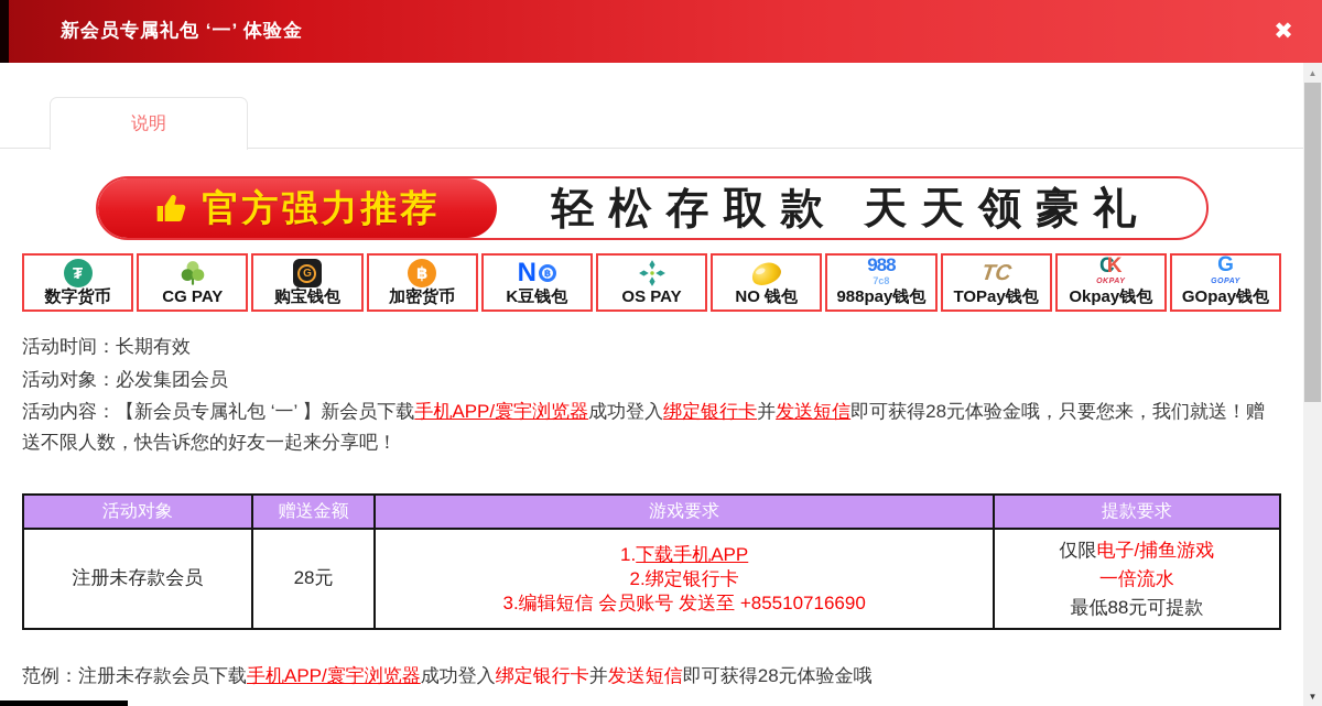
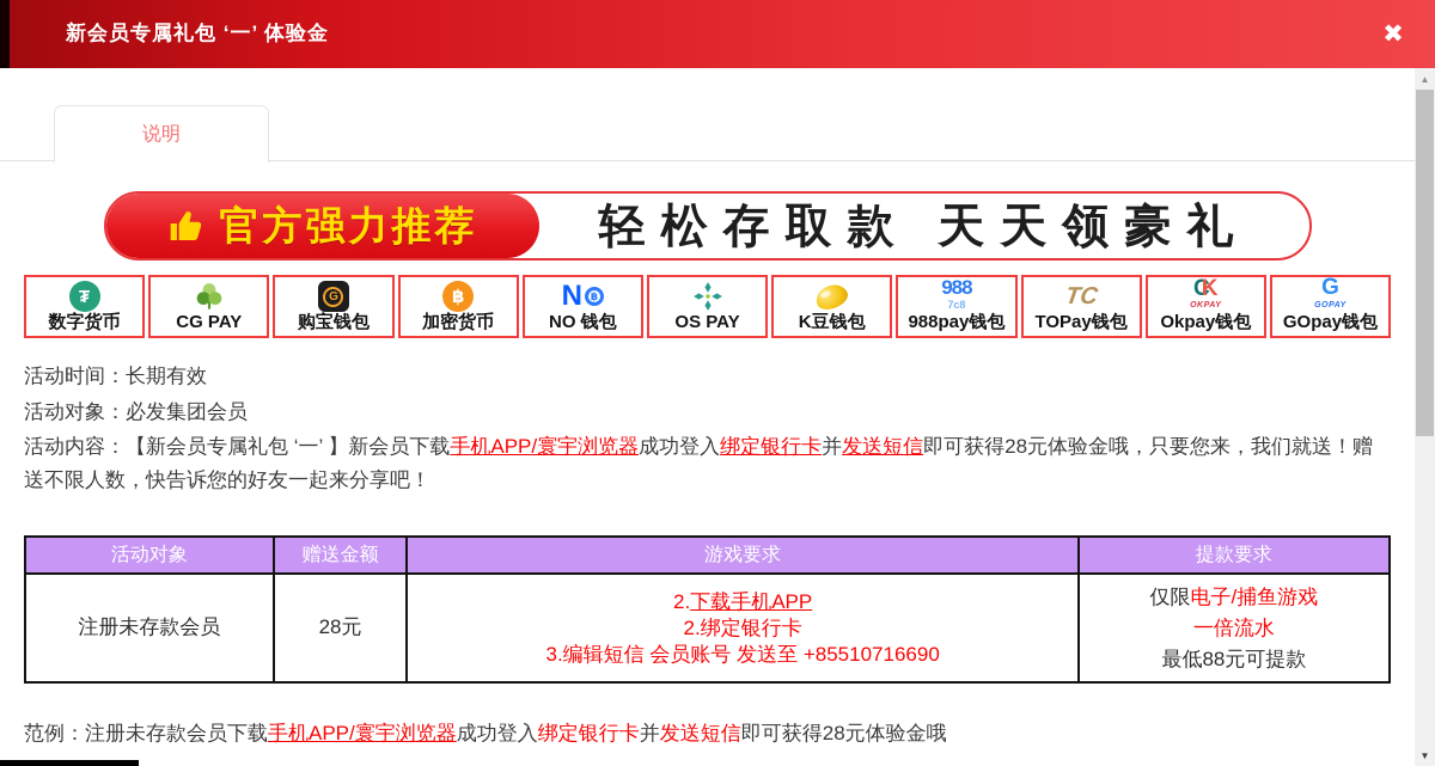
  新会员专属礼包 ‘一’ 体验金
  ✖
  说明
  官方强力推荐
  轻松存取款 天天领豪礼
  ₮
  数字货币
  CG PAY
  G
  购宝钱包
  ฿
  加密货币
  N
  ฿
- K豆钱包
+ NO 钱包
  OS PAY
- NO 钱包
+ K豆钱包
  988
  7c8
  988pay钱包
  TOPay钱包
  CK
  Okpay钱包
  G
  GOpay钱包
  活动时间：长期有效
  活动对象：必发集团会员
  活动内容：【新会员专属礼包 ‘一’ 】新会员下载手机APP/寰宇浏览器成功登入绑定银行卡并发送短信即可获得28元体验金哦，只要您来，我们就送！赠送不限人数，快告诉您的好友一起来分享吧！
  活动对象	赠送金额	游戏要求	提款要求
- 注册未存款会员	28元	1.下载手机APP 2.绑定银行卡 3.编辑短信 会员账号 发送至 +85510716690	仅限电子/捕鱼游戏 一倍流水 最低88元可提款
+ 注册未存款会员	28元	2.下载手机APP 2.绑定银行卡 3.编辑短信 会员账号 发送至 +85510716690	仅限电子/捕鱼游戏 一倍流水 最低88元可提款
  范例：注册未存款会员下载手机APP/寰宇浏览器成功登入绑定银行卡并发送短信即可获得28元体验金哦
  ▲
  ▼
